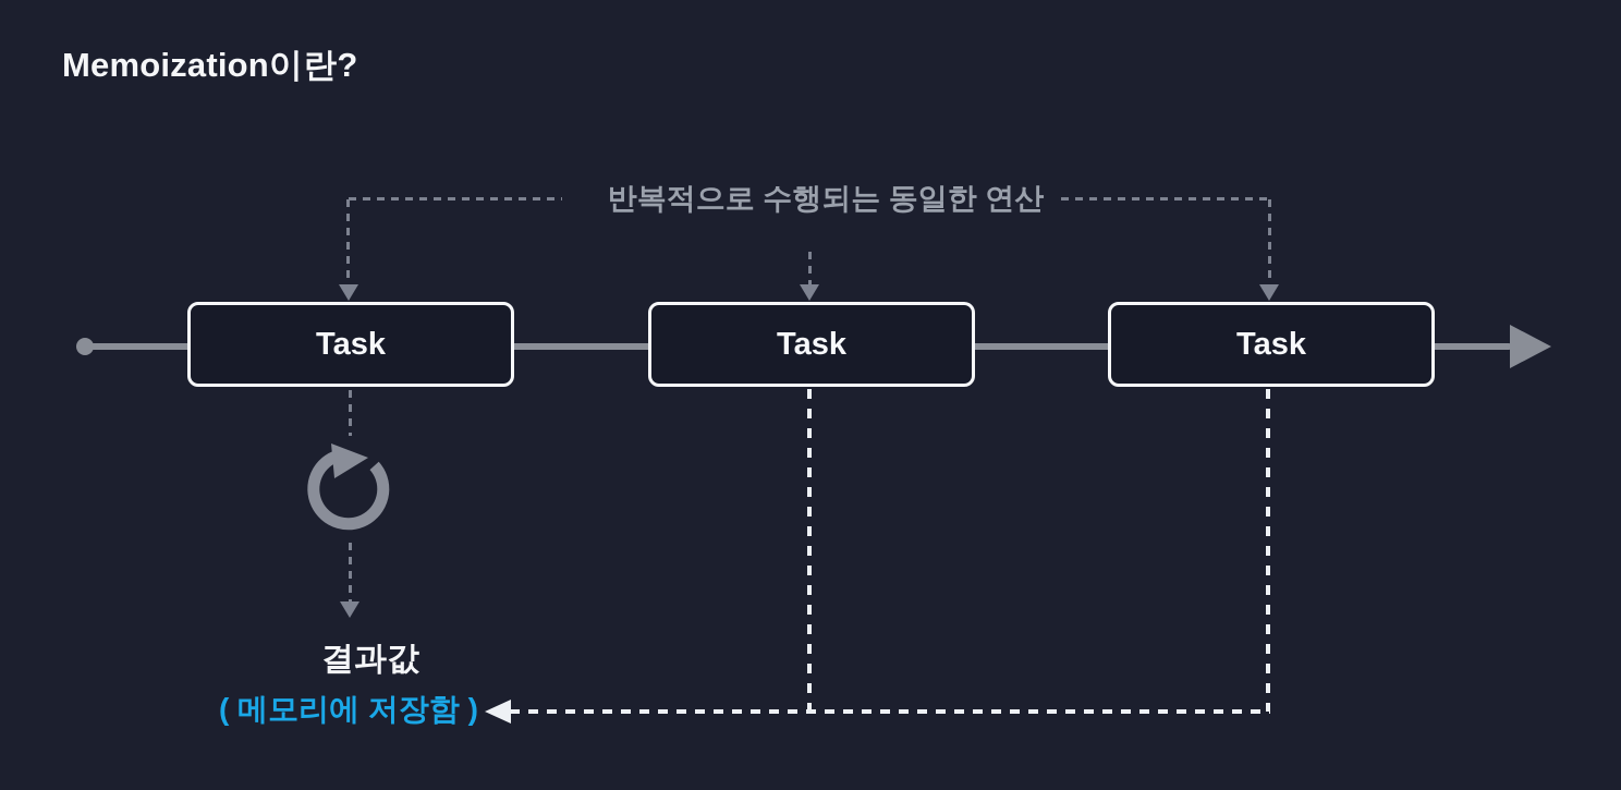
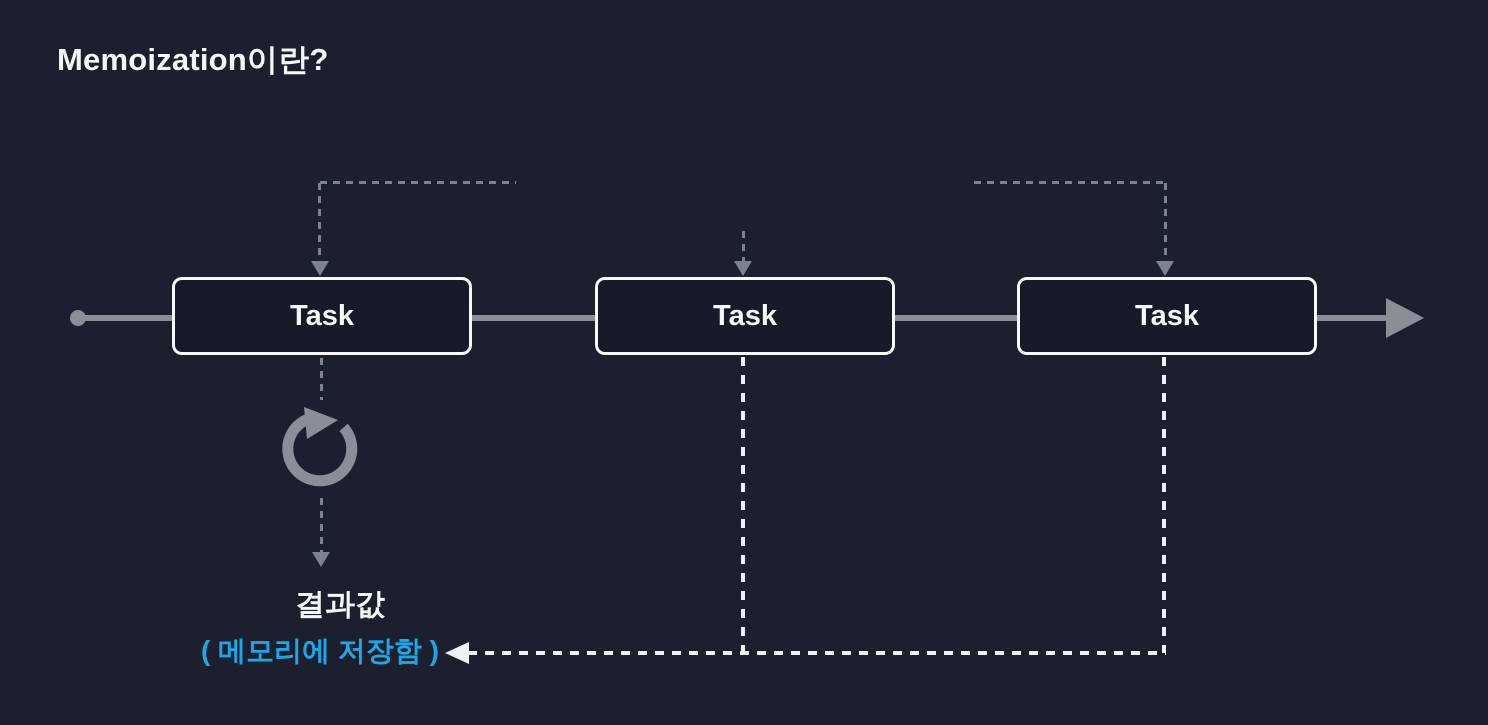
  Memoization이란?
- 반복적으로 수행되는 동일한 연산
  Task
  Task
  Task
  결과값
  ( 메모리에 저장함 )
